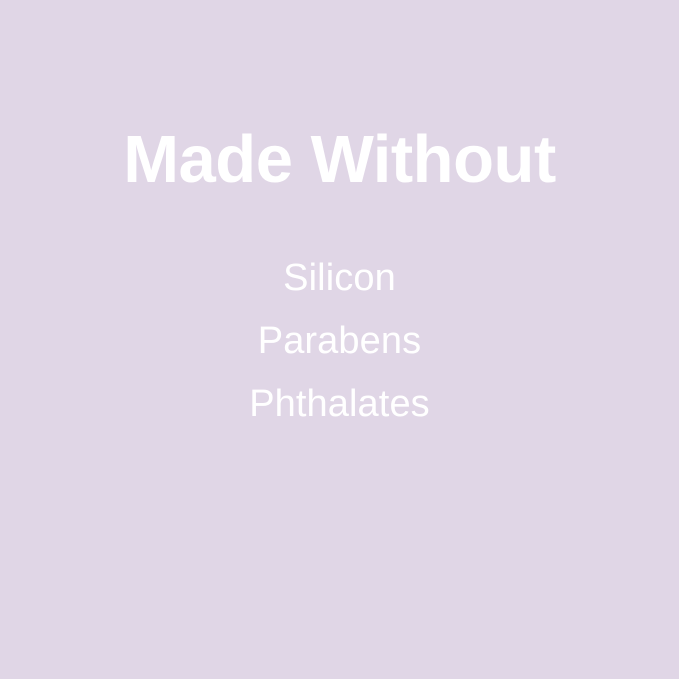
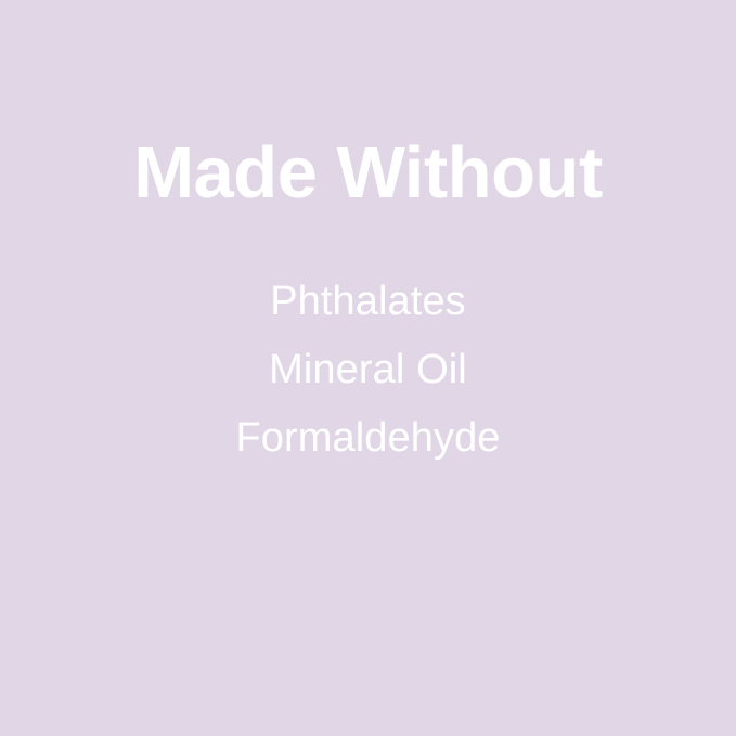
  Made Without
- Silicon
- Parabens
  Phthalates
+ Mineral Oil
+ Formaldehyde
